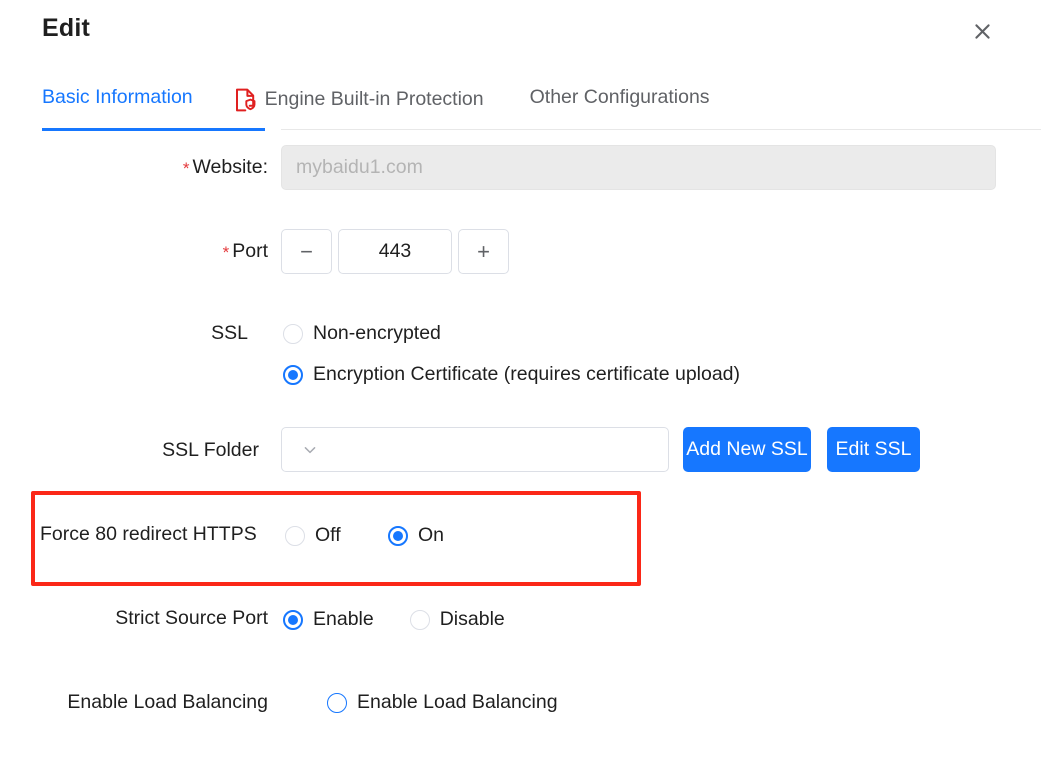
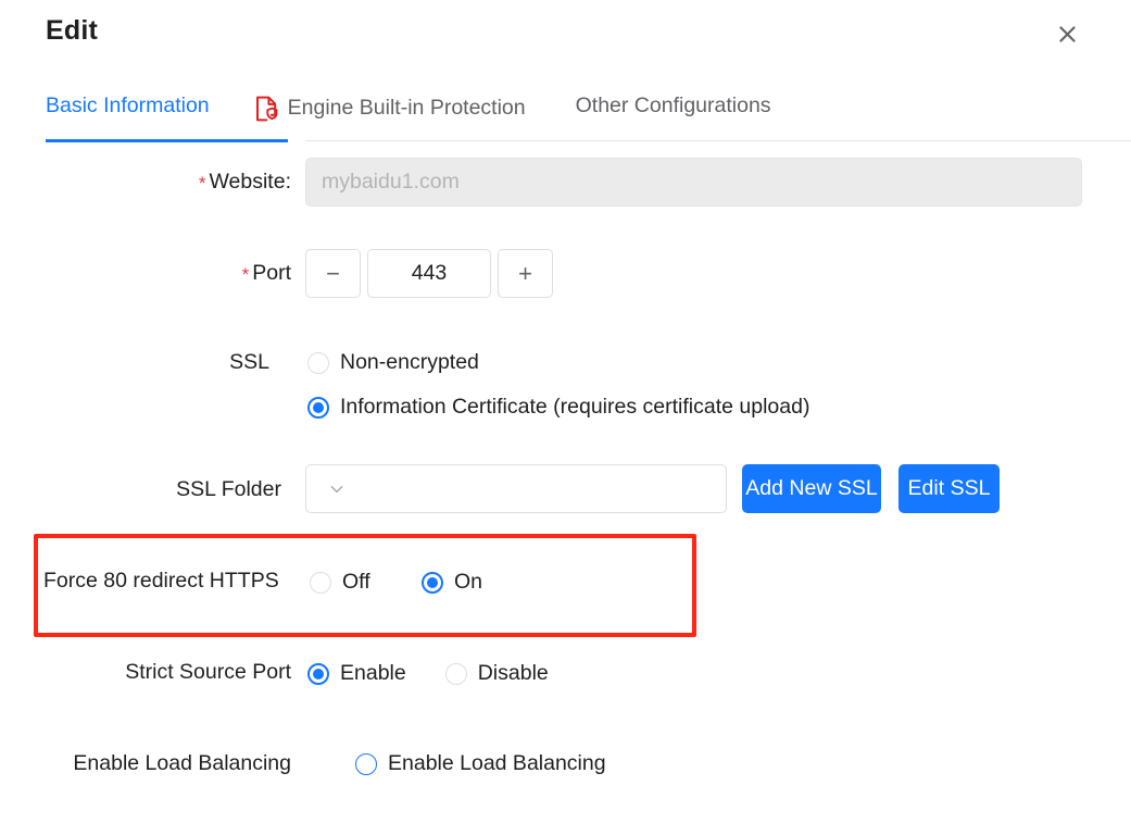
  Edit
  Basic Information
  Engine Built-in Protection
  Other Configurations
  * Website:
  mybaidu1.com
  * Port
  −
  443
  +
  SSL
  Non-encrypted
- Encryption Certificate (requires certificate upload)
+ Information Certificate (requires certificate upload)
  SSL Folder
  Add New SSL
  Edit SSL
  Force 80 redirect HTTPS
  Off
  On
  Strict Source Port
  Enable
  Disable
  Enable Load Balancing
  Enable Load Balancing
